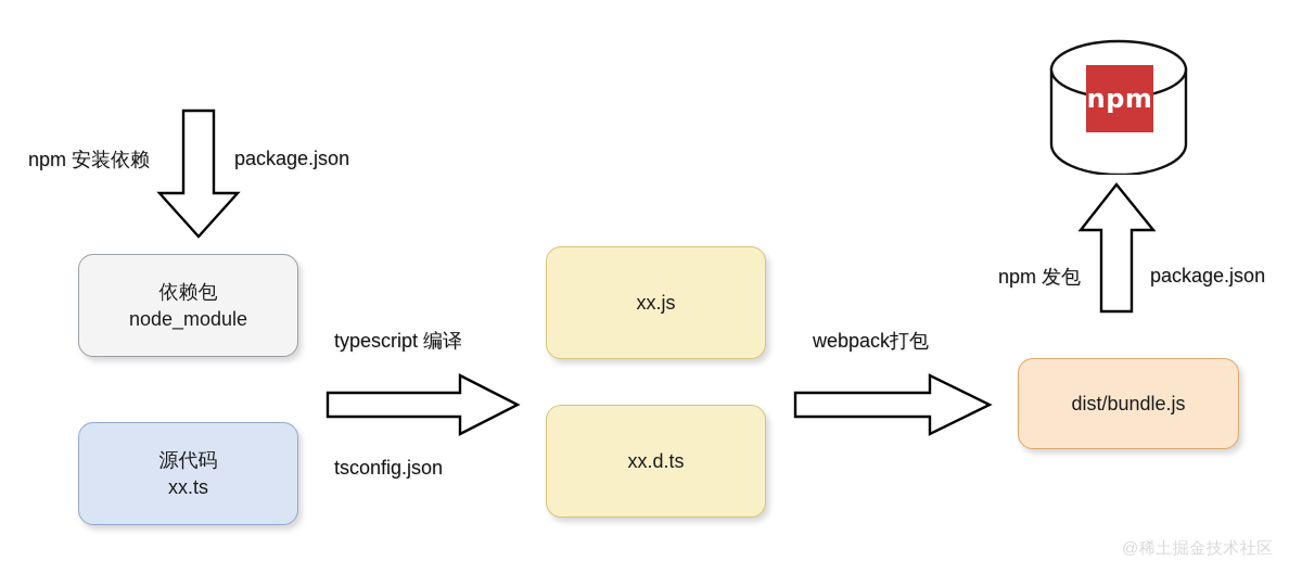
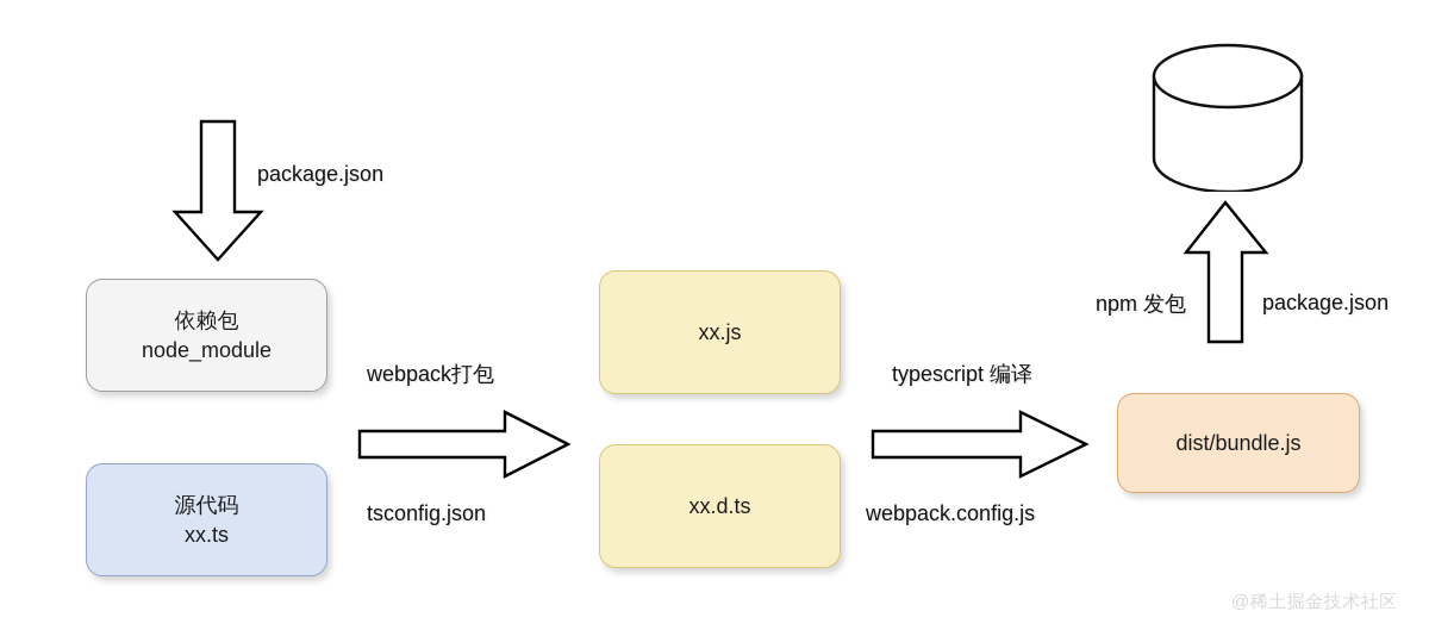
- npm 安装依赖
  package.json
  依赖包
  node_module
  源代码
  xx.ts
- typescript 编译
+ webpack打包
  tsconfig.json
  xx.js
  xx.d.ts
- webpack打包
+ typescript 编译
+ webpack.config.js
  dist/bundle.js
  npm 发包
  package.json
- npm
  @稀土掘金技术社区
